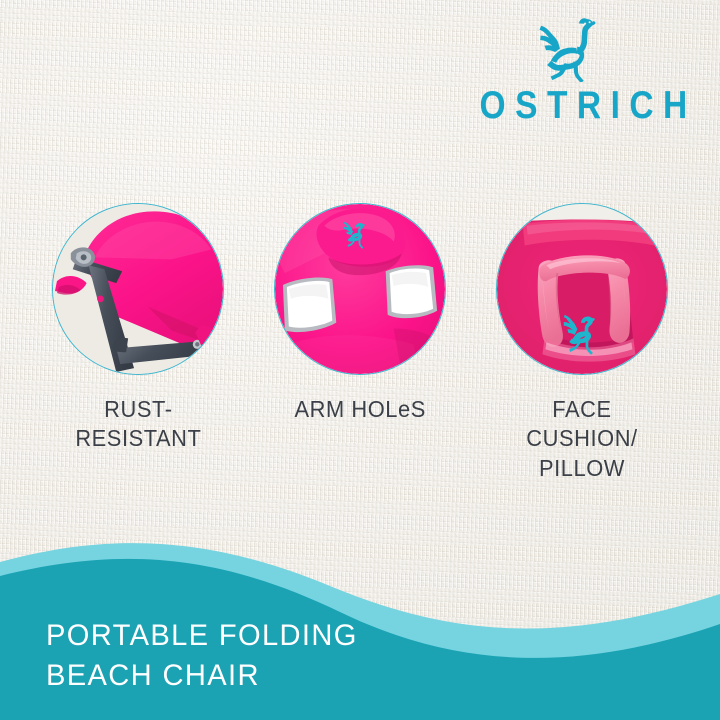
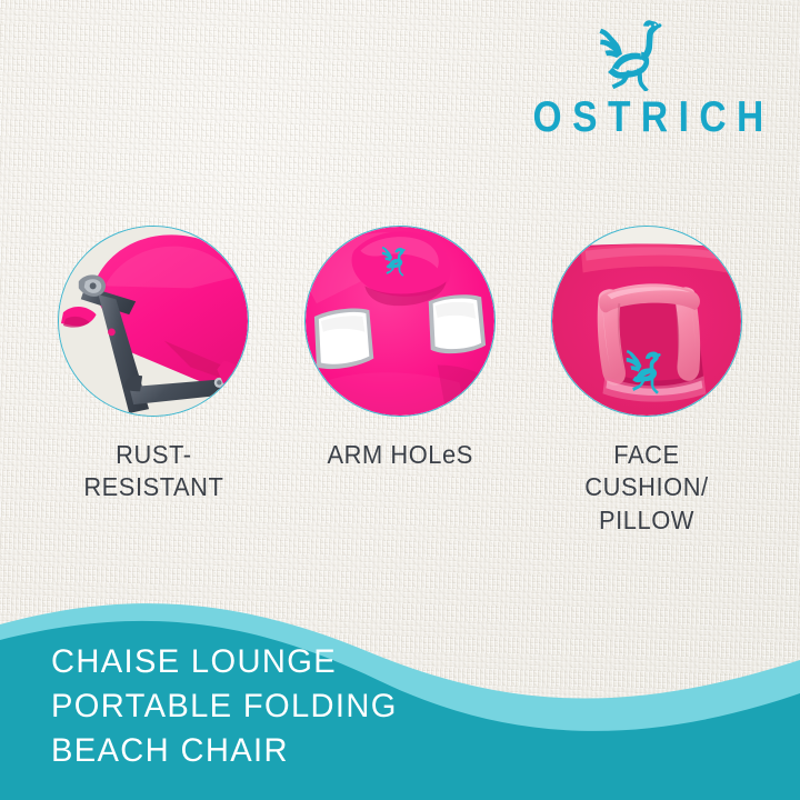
  OSTRICH
  RUST-
  RESISTANT
  ARM HOLeS
  FACE CUSHION/
  PILLOW
+ CHAISE LOUNGE
  PORTABLE FOLDING
  BEACH CHAIR
